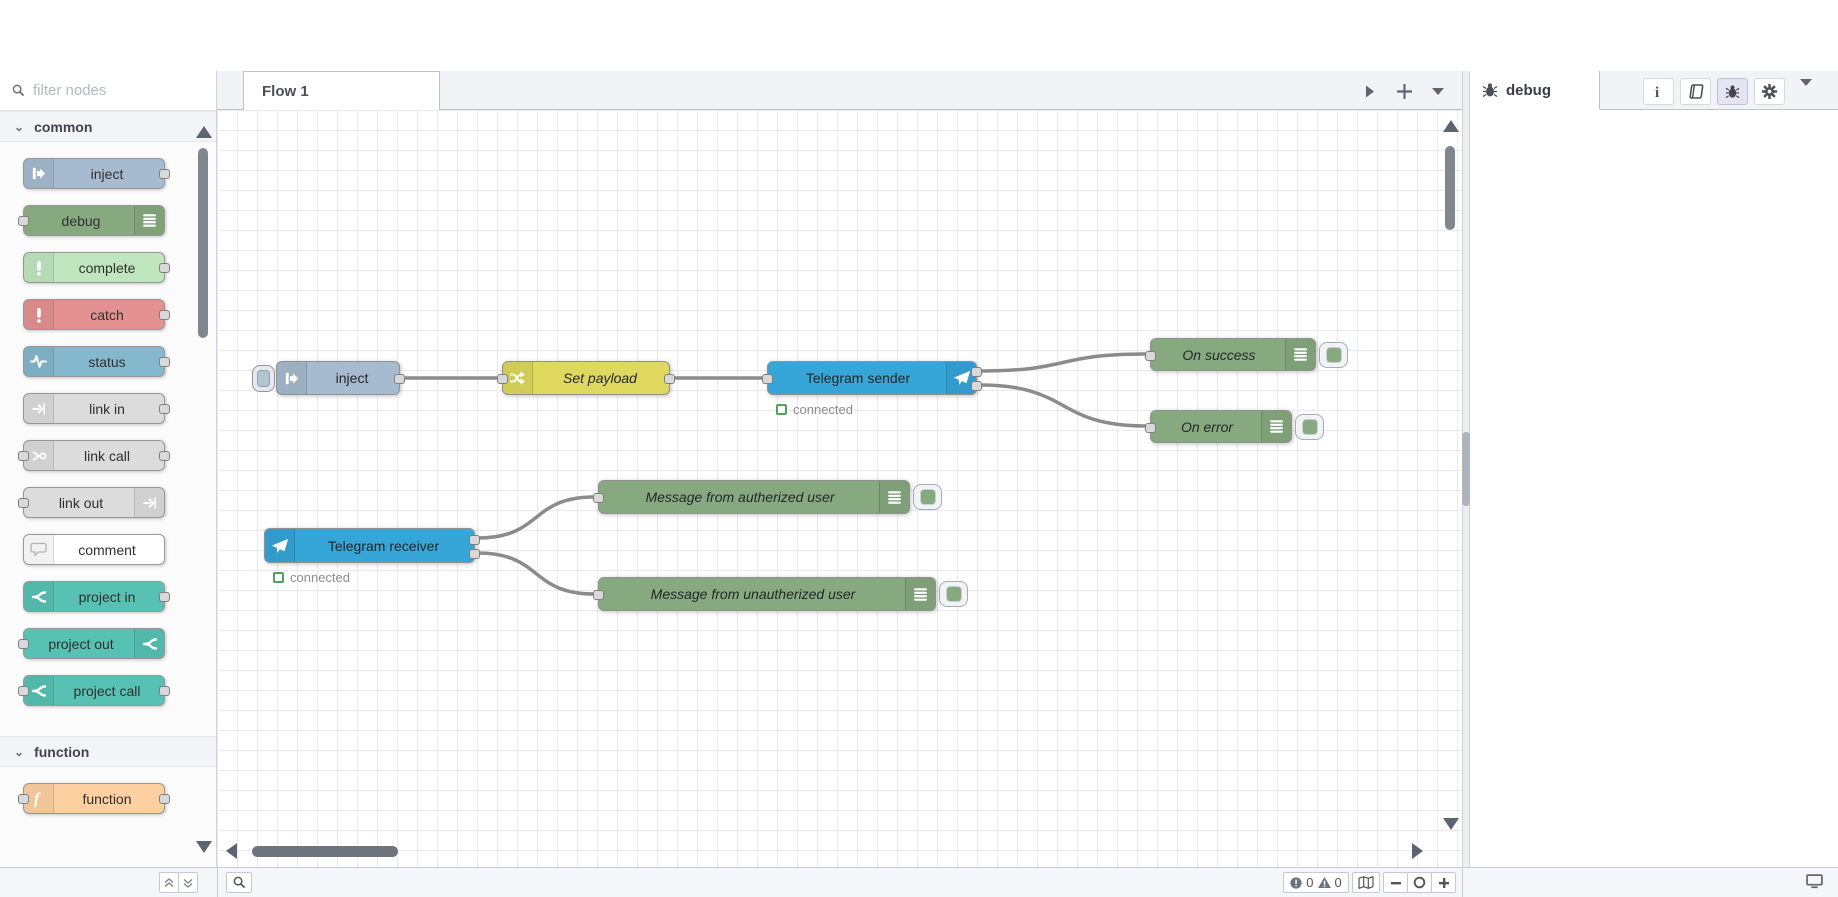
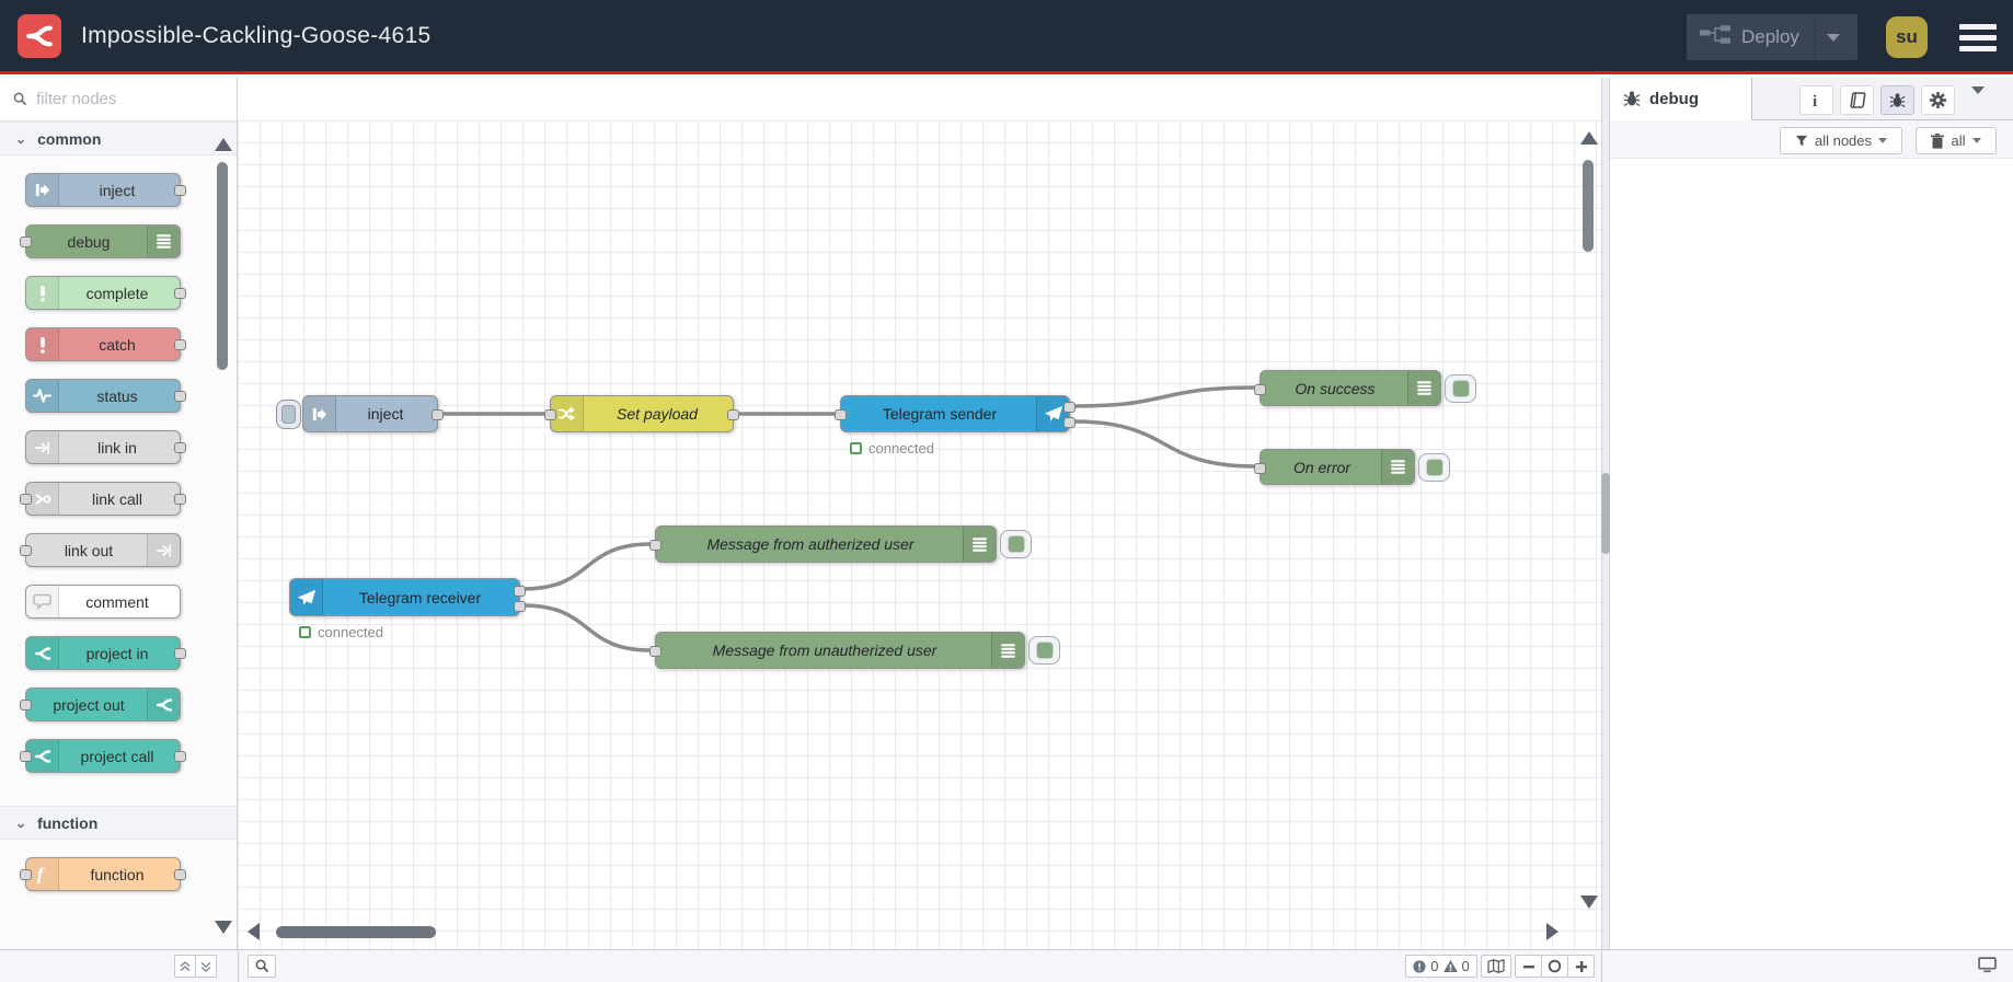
+ Impossible-Cackling-Goose-4615
+ Deploy
+ su
  filter nodes
  ⌄
  common
  inject
  debug
  complete
  catch
  status
  link in
  link call
  link out
  comment
  project in
  project out
  project call
  ⌄
  function
  function
  f
- Flow 1
  inject
  Set payload
  Telegram sender
  connected
  On success
  On error
  Telegram receiver
  connected
  Message from autherized user
  Message from unautherized user
  debug
  i
+ all nodes
+ all
  0
  0
